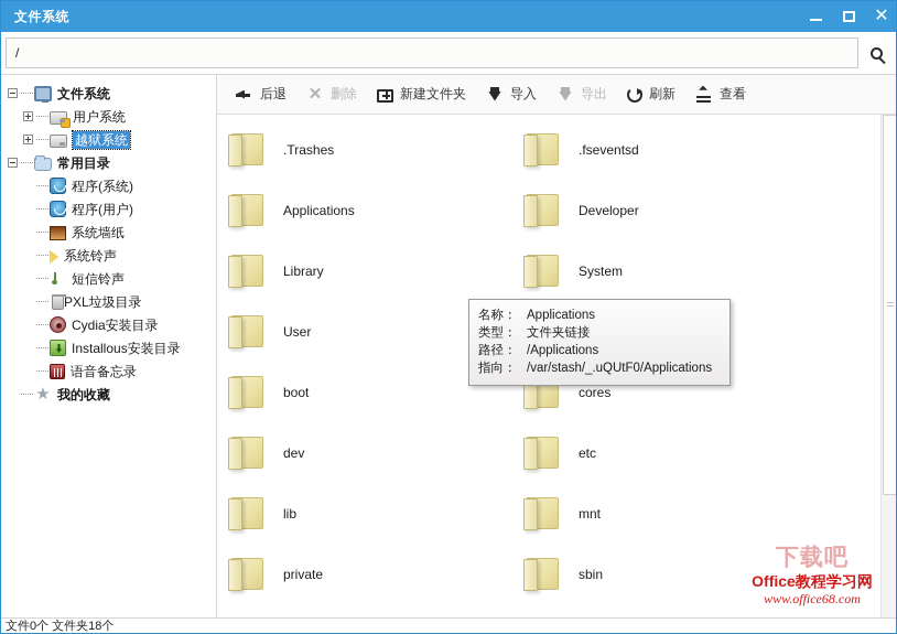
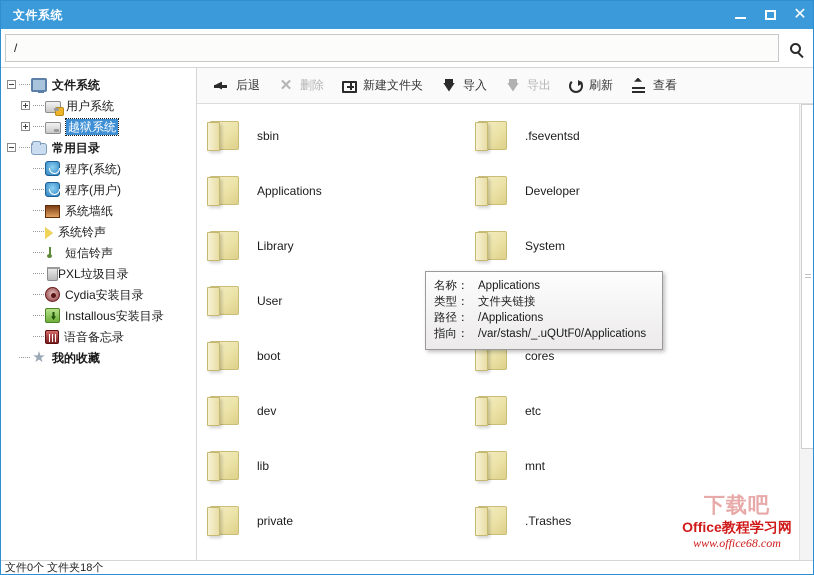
  文件系统
  ✕
  /
  文件系统
  用户系统
  越狱系统
  常用目录
  程序(系统)
  程序(用户)
  系统墙纸
  系统铃声
  短信铃声
  PXL垃圾目录
  Cydia安装目录
  Installous安装目录
  语音备忘录
  ★
  我的收藏
  后退
  ✕
  删除
  新建文件夹
  导入
  导出
  刷新
  查看
- .Trashes
+ sbin
  .fseventsd
  Applications
  Developer
  Library
  System
  User
  boot
  cores
  dev
  etc
  lib
  mnt
  private
- sbin
+ .Trashes
  名称：
  Applications
  类型：
  文件夹链接
  路径：
  /Applications
  指向：
  /var/stash/_.uQUtF0/Applications
  文件0个 文件夹18个
  下载吧
  Office教程学习网
  www.office68.com
